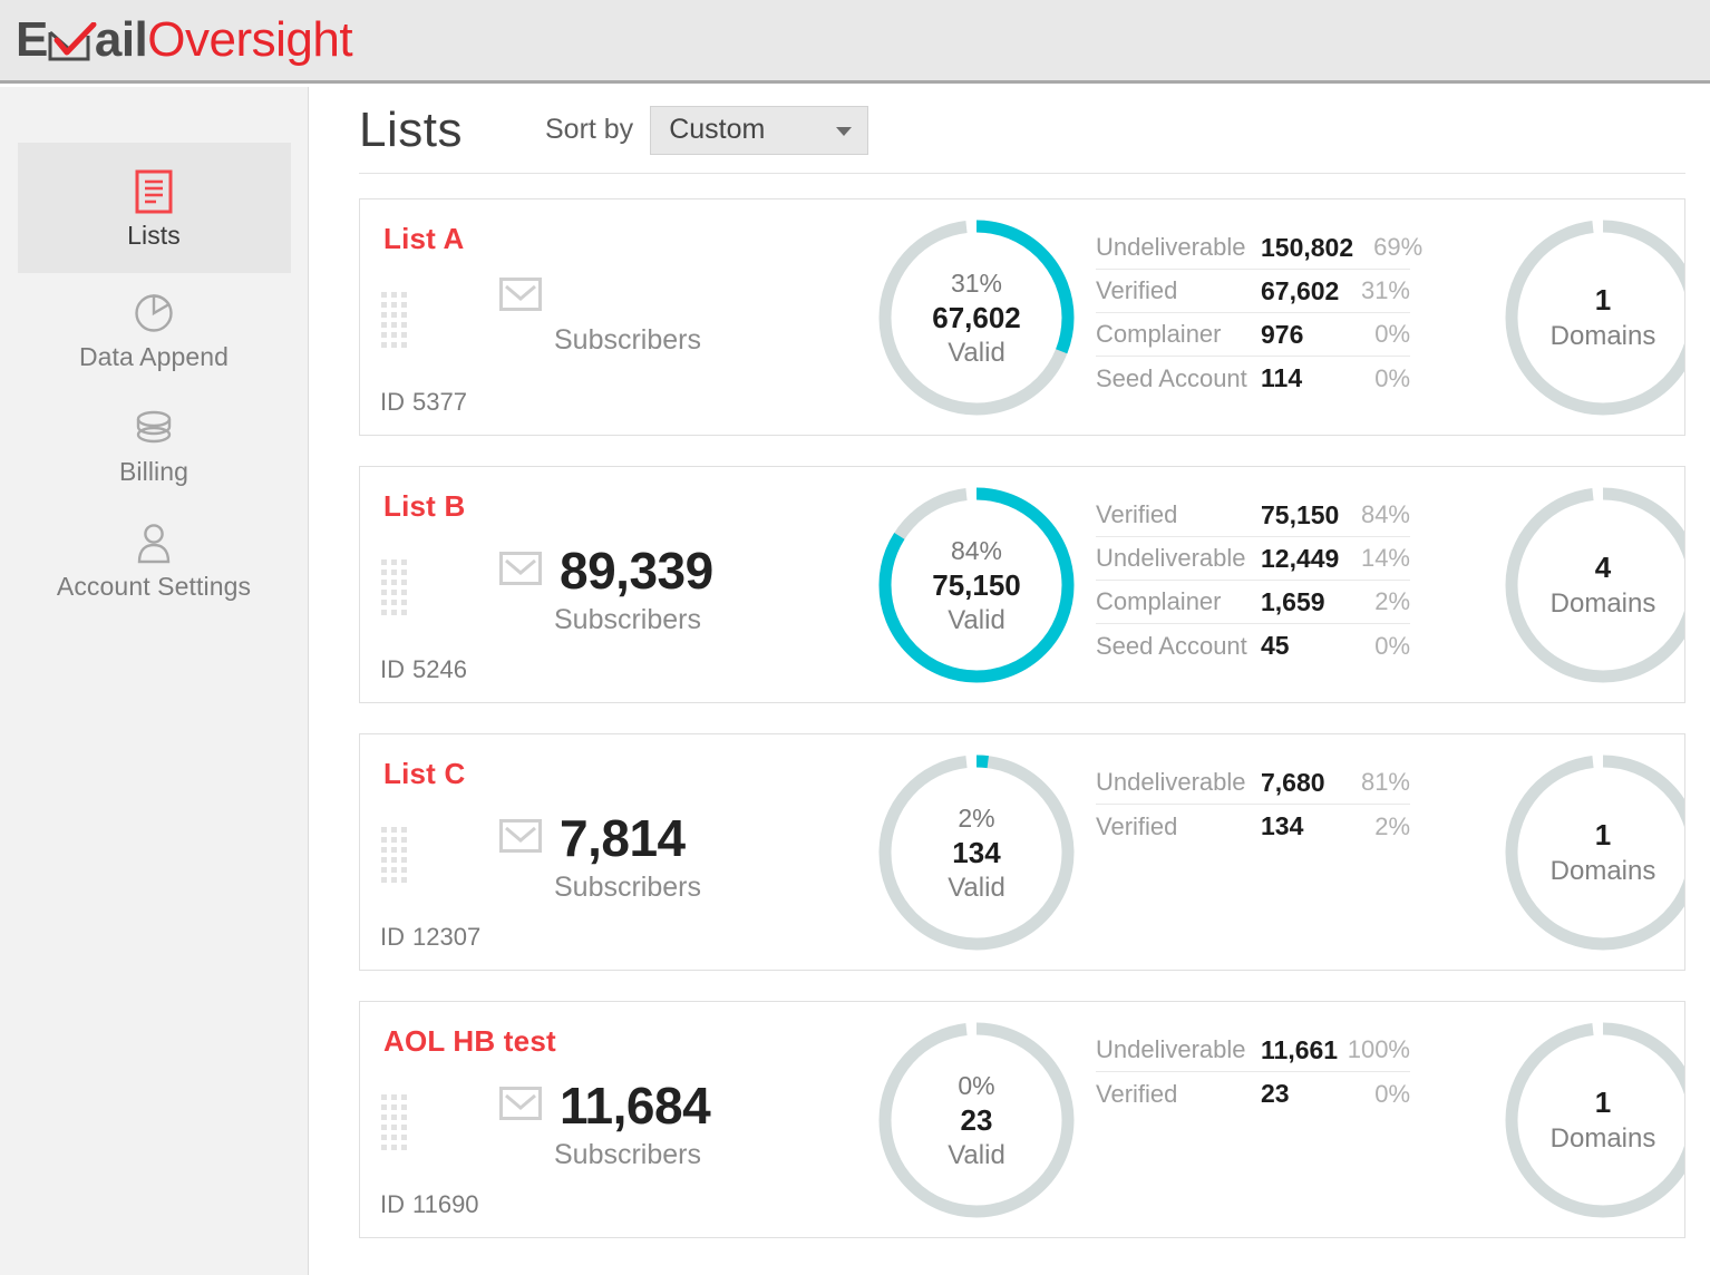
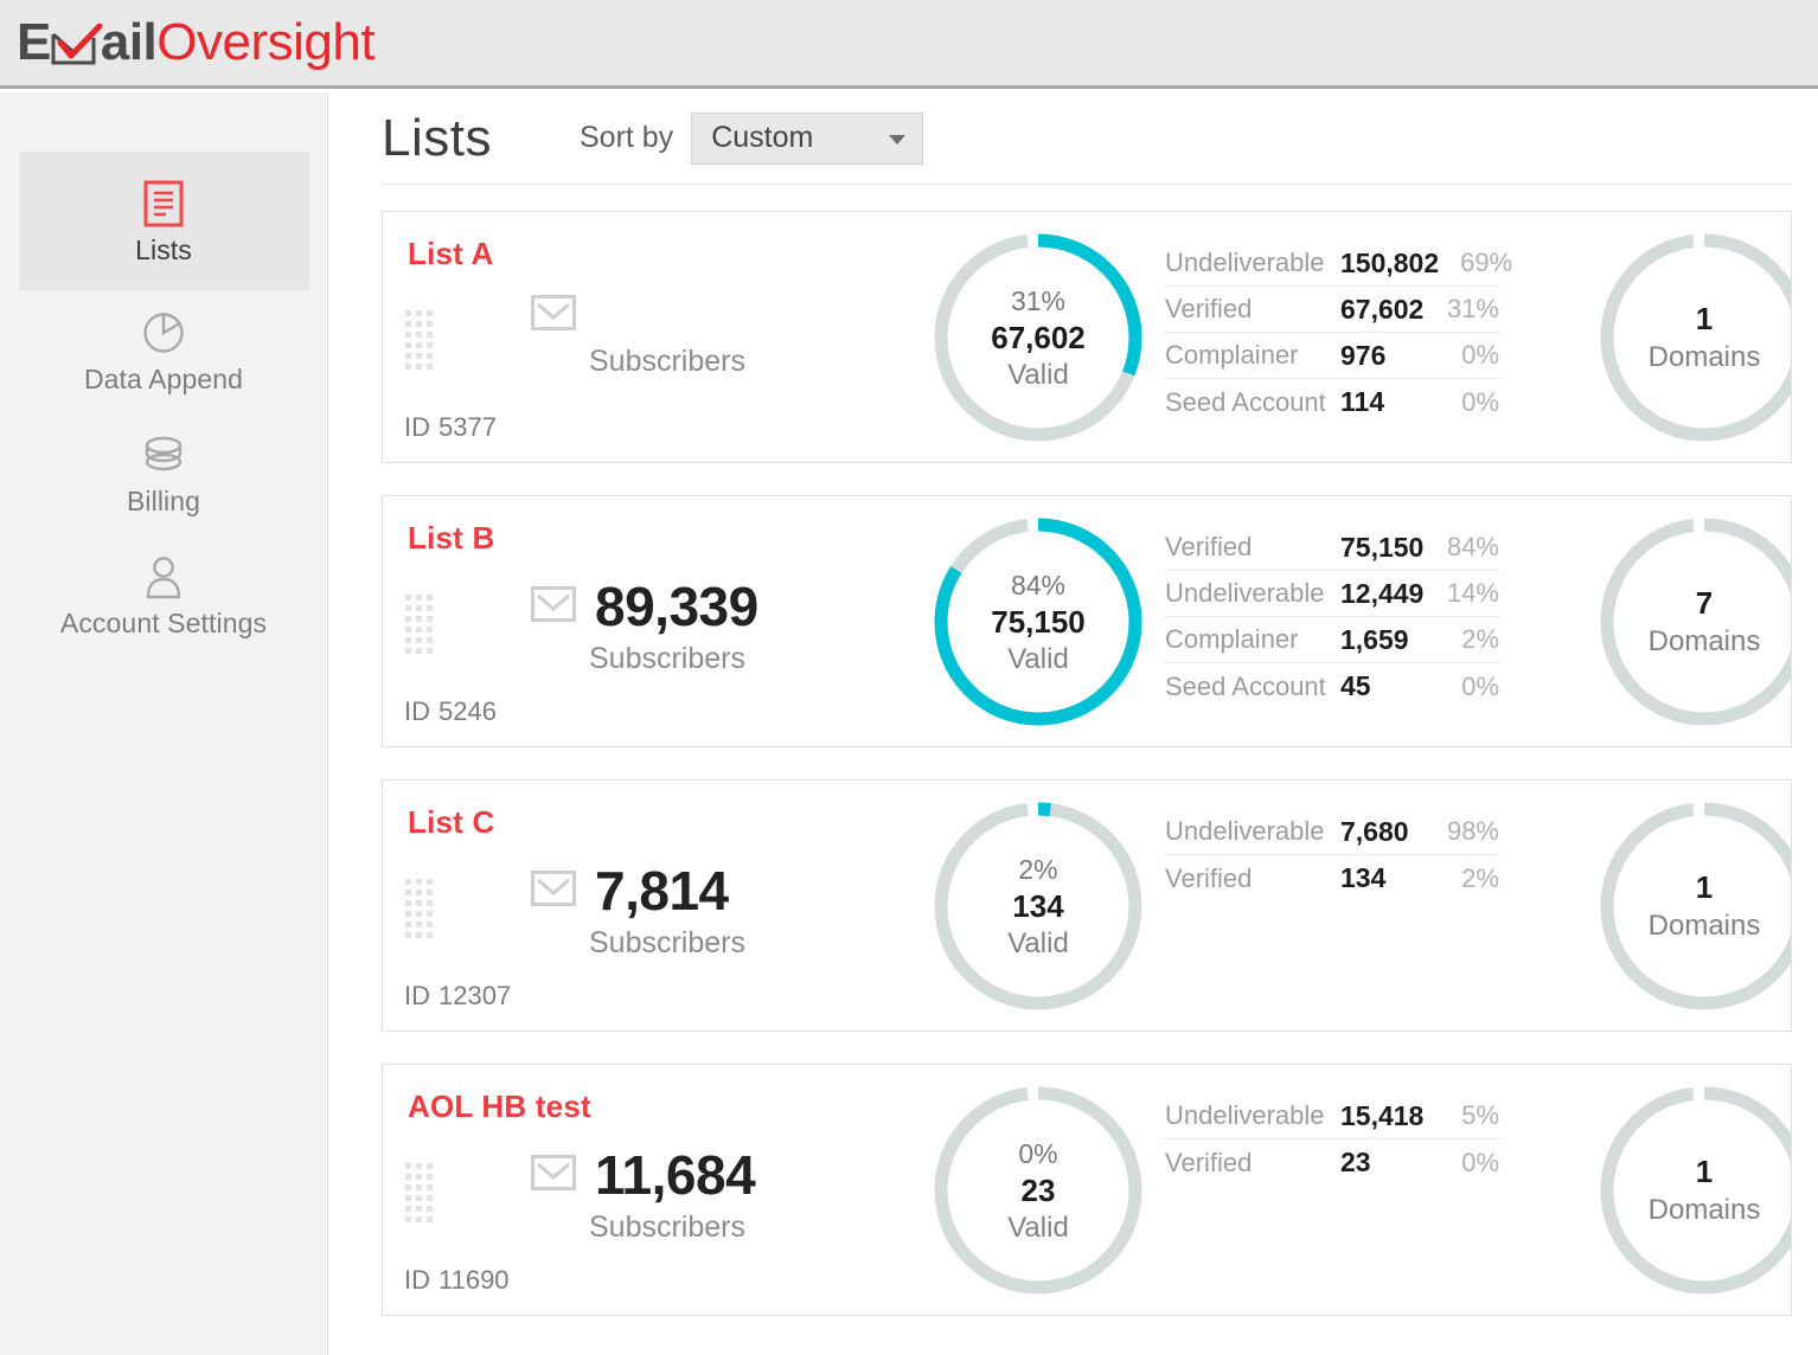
  E ailOversight
  Lists
  Data Append
  Billing
  Account Settings
  Lists
  Sort by
  Custom
  List A
  Subscribers
  31%
  67,602
  Valid
  Undeliverable
  150,802
  69%
  Verified
  67,602
  31%
  Complainer
  976
  0%
  Seed Account
  114
  0%
  1
  Domains
  ID 5377
  List B
  89,339
  Subscribers
  84%
  75,150
  Valid
  Verified
  75,150
  84%
  Undeliverable
  12,449
  14%
  Complainer
  1,659
  2%
  Seed Account
  45
  0%
- 4
+ 7
  Domains
  ID 5246
  List C
  7,814
  Subscribers
  2%
  134
  Valid
  Undeliverable
  7,680
- 81%
+ 98%
  Verified
  134
  2%
  1
  Domains
  ID 12307
  AOL HB test
  11,684
  Subscribers
  0%
  23
  Valid
  Undeliverable
- 11,661
+ 15,418
- 100%
+ 5%
  Verified
  23
  0%
  1
  Domains
  ID 11690
